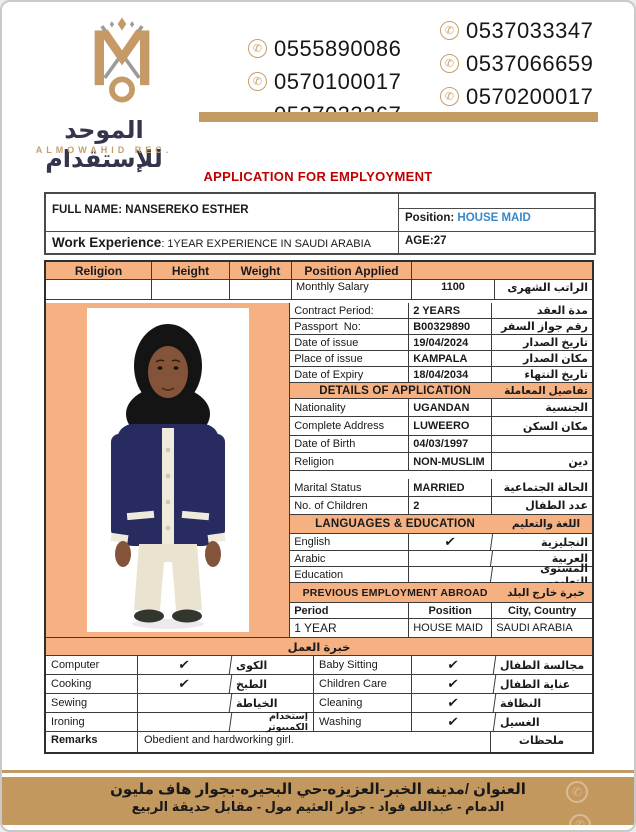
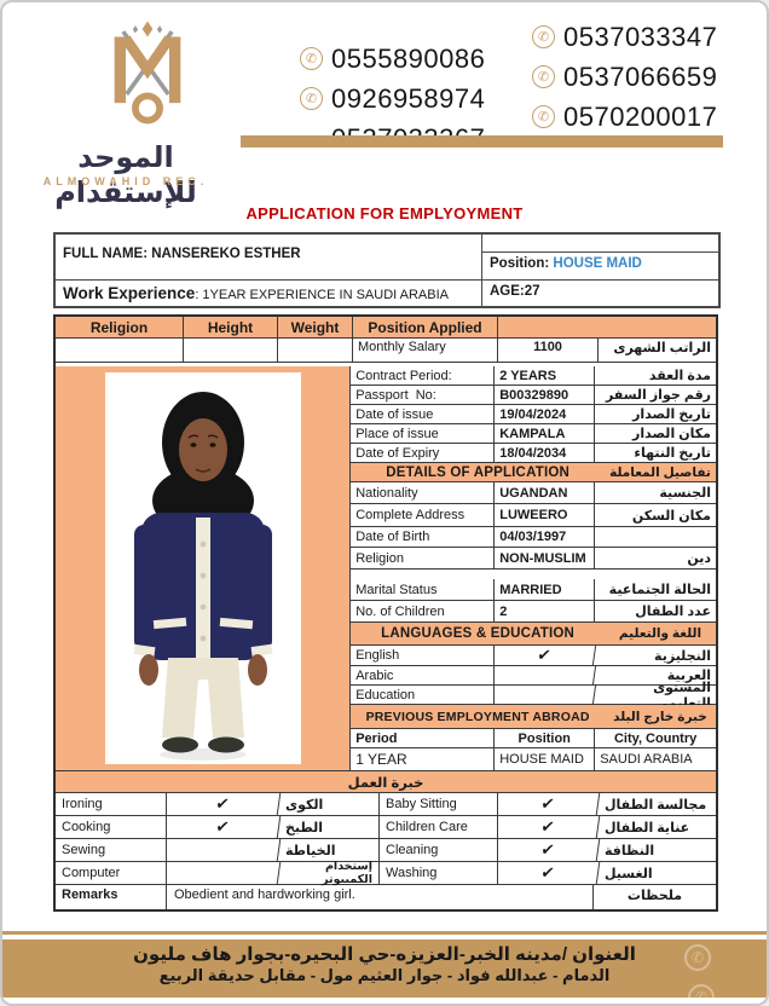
  الموحد للإستقدام
  ALMOWAHID REC.
  ✆
  0555890086
  ✆
- 0570100017
+ 0926958974
  ✆
  0537033347
  ✆
  0537066659
  ✆
  0570200017
  APPLICATION FOR EMPLYOYMENT
  FULL NAME: NANSEREKO ESTHER
  Position: HOUSE MAID
  Work Experience: 1YEAR EXPERIENCE IN SAUDI ARABIA
  AGE:27
  Religion
  Height
  Weight
  Position Applied
  Monthly Salary
  1100
  الراتب الشهرى
  Contract Period:
  2 YEARS
  مدة العقد
  Passport No:
  B00329890
  رقم جواز السفر
  Date of issue
  19/04/2024
  تاريخ الصدار
  Place of issue
  KAMPALA
  مكان الصدار
  Date of Expiry
  18/04/2034
  تاريخ النتهاء
  DETAILS OF APPLICATION
  تفاصيل المعاملة
  Nationality
  UGANDAN
  الجنسية
  Complete Address
  LUWEERO
  مكان السكن
  Date of Birth
  04/03/1997
  Religion
  NON-MUSLIM
  دين
  Marital Status
  MARRIED
  الحالة الجتماعية
  No. of Children
  2
  عدد الطفال
  LANGUAGES & EDUCATION
  اللغة والتعليم
  English
  النجليزية
  Arabic
  العربية
  Education
  المستوى التعليمى
  PREVIOUS EMPLOYMENT ABROAD
  خبرة خارج البلد
  Period
  Position
  City, Country
  1 YEAR
  HOUSE MAID
  SAUDI ARABIA
  خبرة العمل
- Computer
+ Ironing
  الكوى
  Baby Sitting
  مجالسة الطفال
  Cooking
  الطبخ
  Children Care
  عناية الطفال
  Sewing
  الخياطة
  Cleaning
  النظافة
- Ironing
+ Computer
  إستخدام الكمبيوتر
  Washing
  الغسيل
  Remarks
  Obedient and hardworking girl.
  ملحظات
  العنوان /مدينه الخبر-العزيزه-حي البحيره-بجوار هاف مليون
  الدمام - عبدالله فواد - جوار العثيم مول - مقابل حديقة الربيع
  ✆
  ✆
